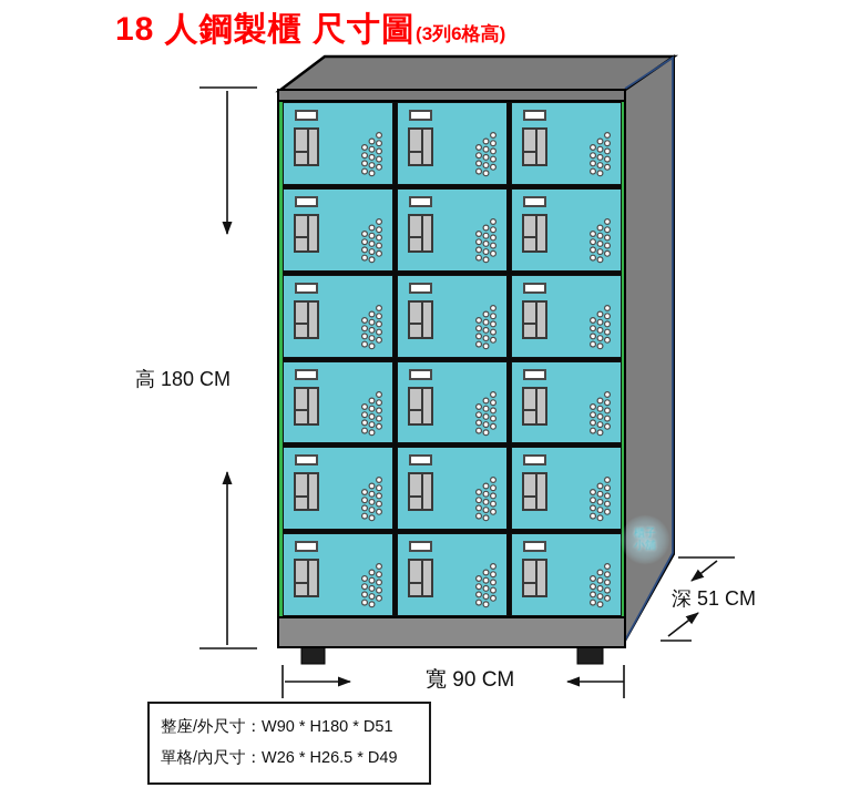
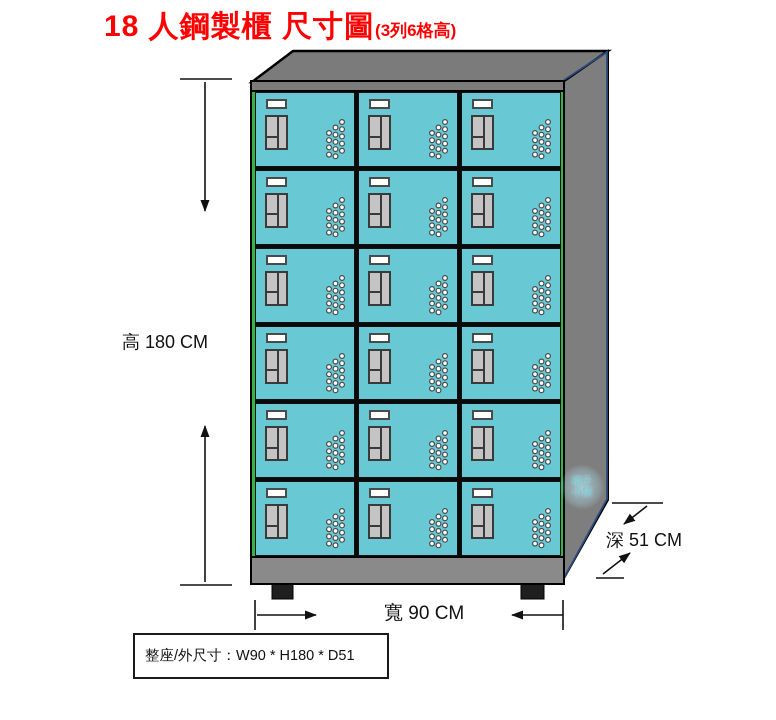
  18 人鋼製櫃 尺寸圖(3列6格高)
  高 180 CM
  寬 90 CM
  深 51 CM
  整座/外尺寸：W90 * H180 * D51
- 單格/內尺寸：W26 * H26.5 * D49
  櫃子
  小舖
